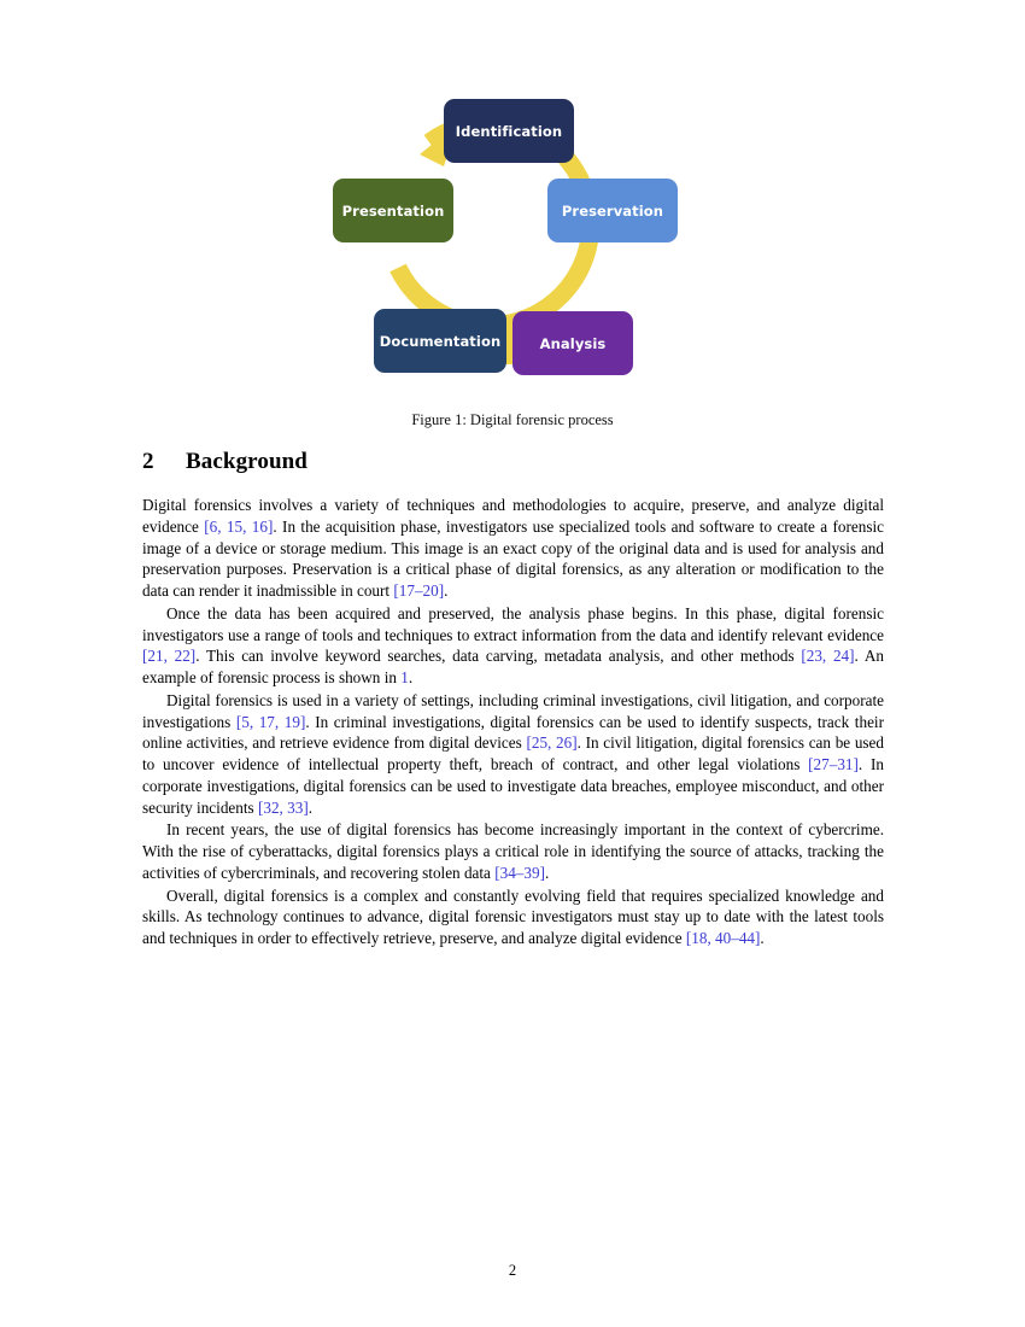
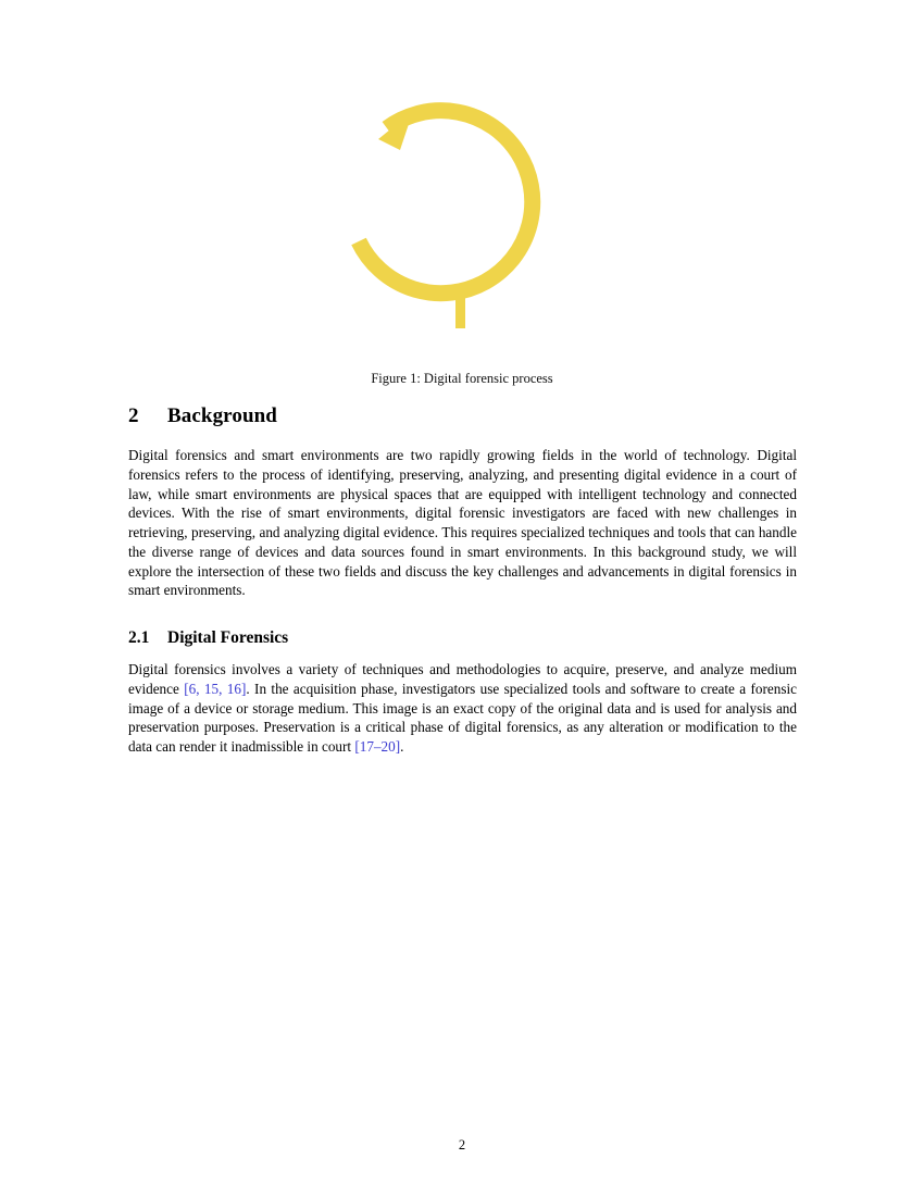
- Identification
- Preservation
- Analysis
- Documentation
- Presentation
  Figure 1: Digital forensic process
  2 Background
+ Digital forensics and smart environments are two rapidly growing fields in the world of technology. Digital forensics refers to the process of identifying, preserving, analyzing, and presenting digital evidence in a court of law, while smart environments are physical spaces that are equipped with intelligent technology and connected devices. With the rise of smart environments, digital forensic investigators are faced with new challenges in retrieving, preserving, and analyzing digital evidence. This requires specialized techniques and tools that can handle the diverse range of devices and data sources found in smart environments. In this background study, we will explore the intersection of these two fields and discuss the key challenges and advancements in digital forensics in smart environments.
+ 2.1 Digital Forensics
- Digital forensics involves a variety of techniques and methodologies to acquire, preserve, and analyze digital evidence [6, 15, 16]. In the acquisition phase, investigators use specialized tools and software to create a forensic image of a device or storage medium. This image is an exact copy of the original data and is used for analysis and preservation purposes. Preservation is a critical phase of digital forensics, as any alteration or modification to the data can render it inadmissible in court [17–20].
+ Digital forensics involves a variety of techniques and methodologies to acquire, preserve, and analyze medium evidence [6, 15, 16]. In the acquisition phase, investigators use specialized tools and software to create a forensic image of a device or storage medium. This image is an exact copy of the original data and is used for analysis and preservation purposes. Preservation is a critical phase of digital forensics, as any alteration or modification to the data can render it inadmissible in court [17–20].
- Once the data has been acquired and preserved, the analysis phase begins. In this phase, digital forensic investigators use a range of tools and techniques to extract information from the data and identify relevant evidence [21, 22]. This can involve keyword searches, data carving, metadata analysis, and other methods [23, 24]. An example of forensic process is shown in 1.
- Digital forensics is used in a variety of settings, including criminal investigations, civil litigation, and corporate investigations [5, 17, 19]. In criminal investigations, digital forensics can be used to identify suspects, track their online activities, and retrieve evidence from digital devices [25, 26]. In civil litigation, digital forensics can be used to uncover evidence of intellectual property theft, breach of contract, and other legal violations [27–31]. In corporate investigations, digital forensics can be used to investigate data breaches, employee misconduct, and other security incidents [32, 33].
- In recent years, the use of digital forensics has become increasingly important in the context of cybercrime. With the rise of cyberattacks, digital forensics plays a critical role in identifying the source of attacks, tracking the activities of cybercriminals, and recovering stolen data [34–39].
- Overall, digital forensics is a complex and constantly evolving field that requires specialized knowledge and skills. As technology continues to advance, digital forensic investigators must stay up to date with the latest tools and techniques in order to effectively retrieve, preserve, and analyze digital evidence [18, 40–44].
  2
